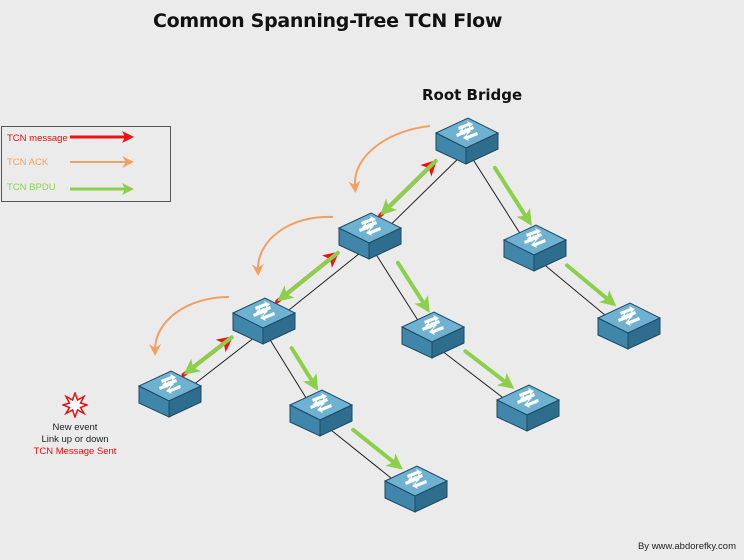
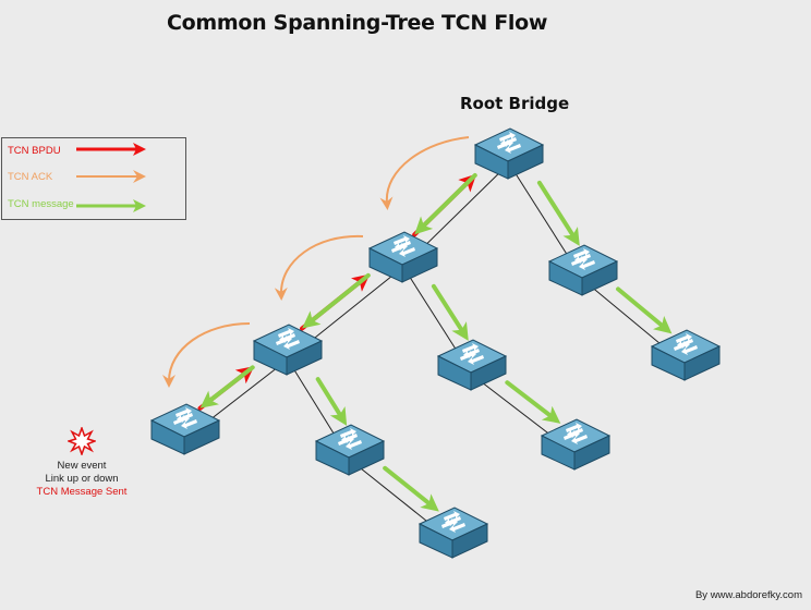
  Common Spanning-Tree TCN Flow
  Root Bridge
- TCN message
+ TCN BPDU
  TCN ACK
- TCN BPDU
+ TCN message
  New event
  Link up or down
  TCN Message Sent
  By www.abdorefky.com
